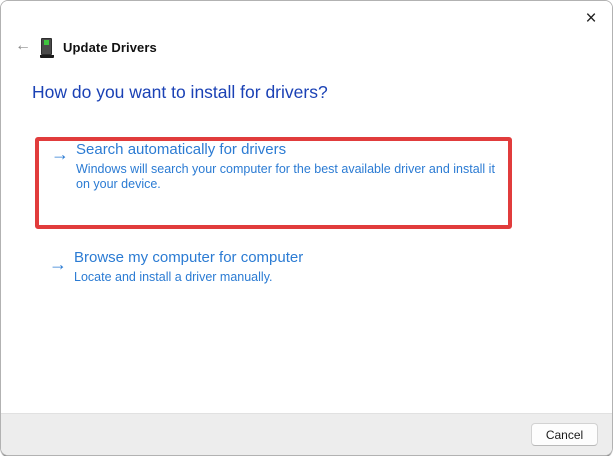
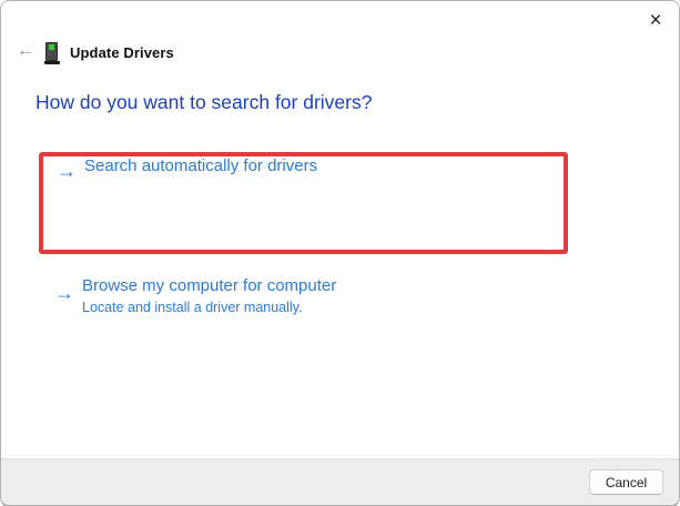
  ×
  ←
  Update Drivers
- How do you want to install for drivers?
+ How do you want to search for drivers?
  →
  Search automatically for drivers
- Windows will search your computer for the best available driver and install it on your device.
  →
  Browse my computer for computer
  Locate and install a driver manually.
  Cancel
